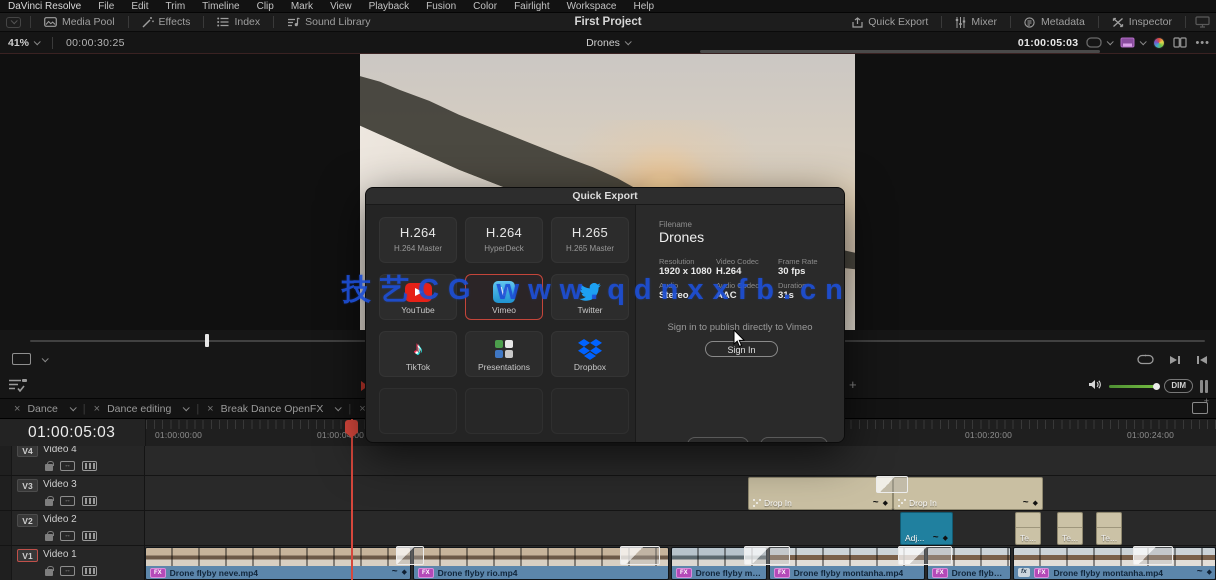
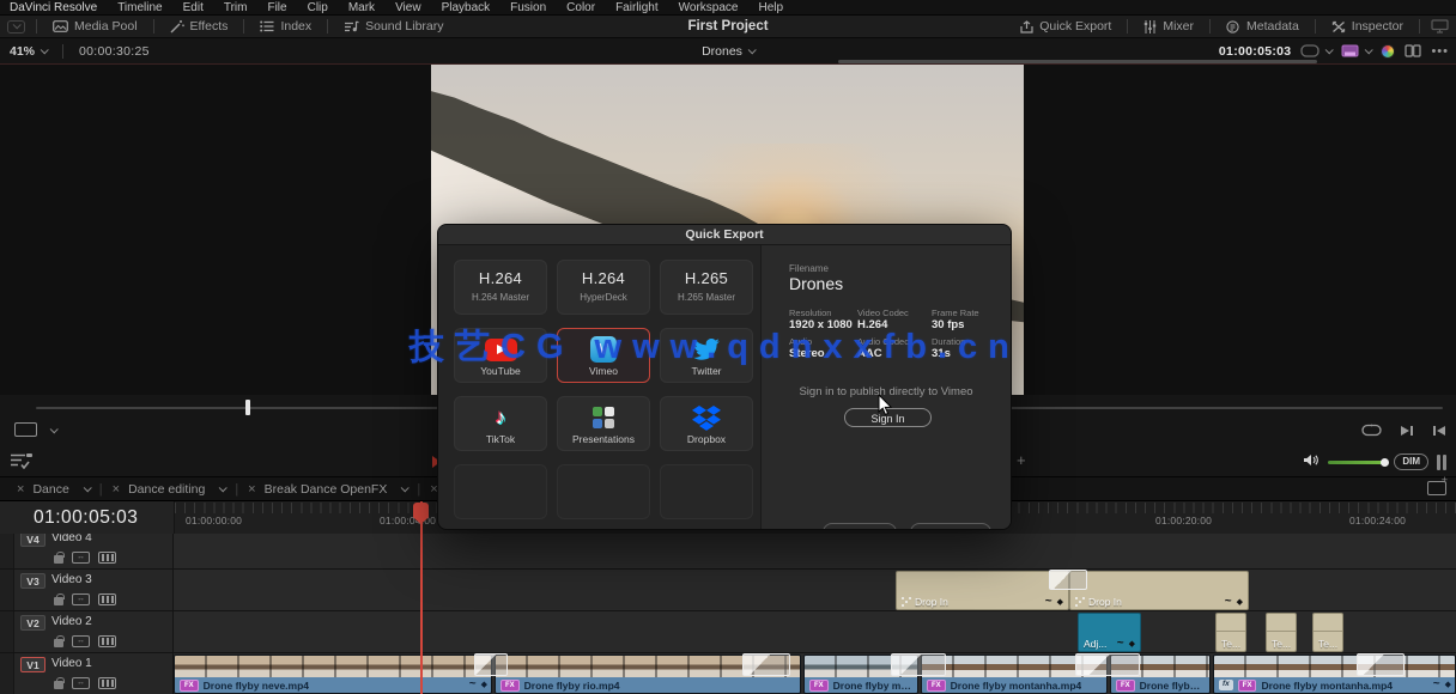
  DaVinci Resolve
- File
+ Timeline
  Edit
  Trim
- Timeline
+ File
  Clip
  Mark
  View
  Playback
  Fusion
  Color
  Fairlight
  Workspace
  Help
  Media Pool
  Effects
  Index
  Sound Library
  First Project
  Quick Export
  Mixer
  Metadata
  Inspector
  41%
  00:00:30:25
  Drones
  01:00:05:03
  •••
  +
  DIM
  ×
  Dance
  |
  ×
  Dance editing
  |
  ×
  Break Dance OpenFX
  ×
  01:00:05:03
  01:00:00:00
  01:00:000
  01:00:20:00
  01:00:24:00
  V4
  Video 4
  V3
  Video 3
  V2
  Video 2
  V1
  Video 1
  Drop In
  ~
  Drop In
  ~
  Adj...
  ~
  Te...
  Te...
  Te...
  Drone flyby neve.mp4
  ~
  Drone flyby rio.mp4
  Drone flyby montanha.mp4
  Drone flyby montanha.mp4
  ~
  Quick Export
  H.264
  H.264 Master
  H.264
  HyperDeck
  H.265
  H.265 Master
  YouTube
  V
  Vimeo
  Twitter
  ♪
  TikTok
  Presentations
  Dropbox
  Filename
  Drones
  Resolution
  1920 x 1080
  Video Codec
  H.264
  Frame Rate
  30 fps
  Audio
  Stereo
  Audio Codec
  AAC
  Duration
  31s
  Sign in to publish directly to Vimeo
  Sign In
  技艺CG www.qdnxxfb.cn
